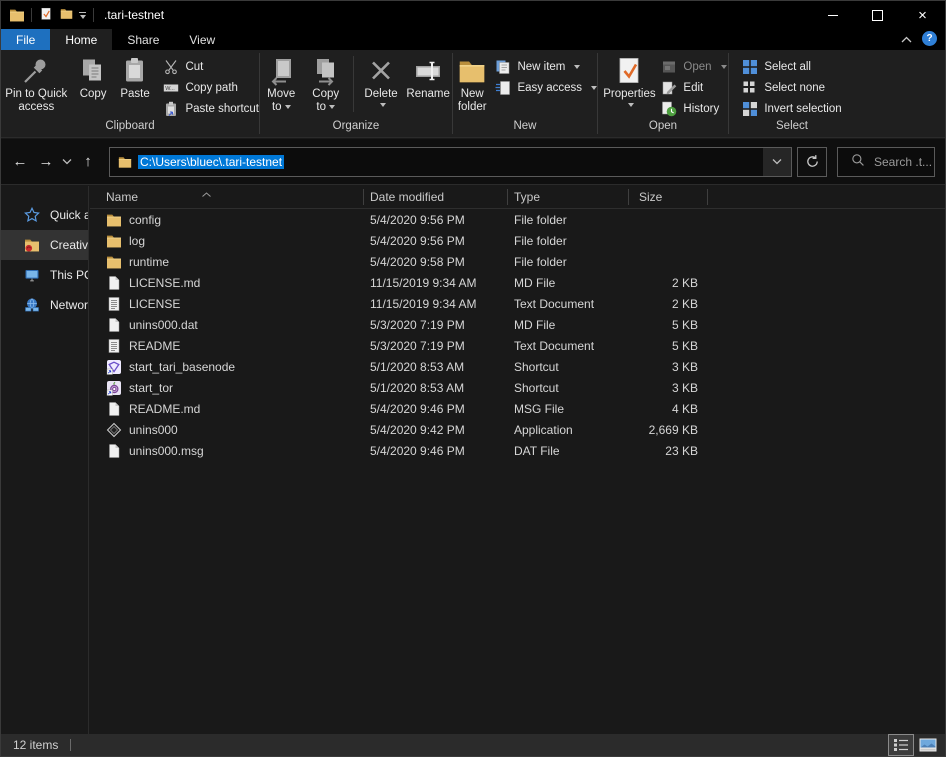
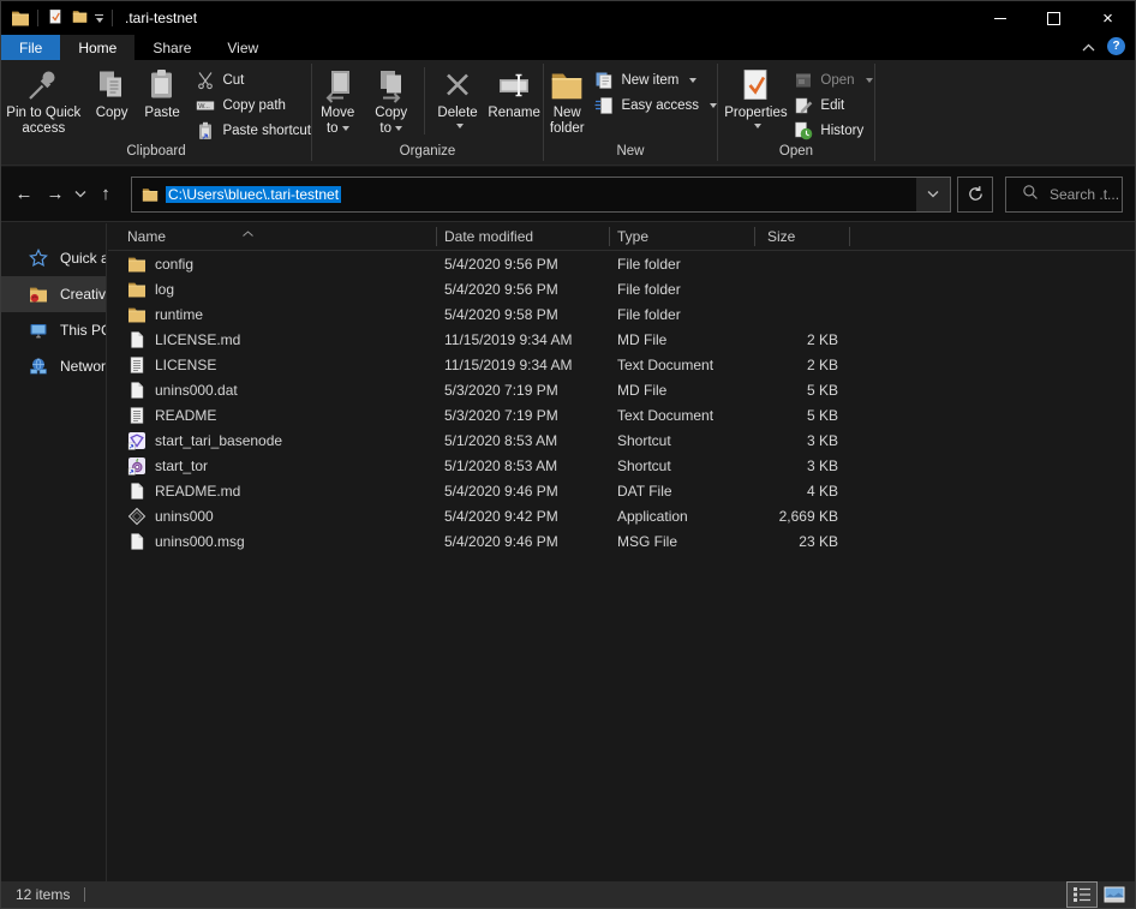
  .tari-testnet
  ×
  File
  Home
  Share
  View
  ?
  Pin to Quick
  access
  Copy
  Paste
  Cut
  Copy path
  Paste shortcut
  Clipboard
  Move
  to
  Copy
  to
  Delete
  Rename
  Organize
  New
  folder
  New item
  Easy access
  New
  Properties
  Open
  Edit
  History
  Open
- Select all
- Select none
- Invert selection
- Select
  ←
  →
  ↑
  C:\Users\bluec\.tari-testnet
  Search .t...
  Quick a
  Creativ
  This P
  Networ
  Name
  Date modified
  Type
  Size
  config
  5/4/2020 9:56 PM
  File folder
  log
  5/4/2020 9:56 PM
  File folder
  runtime
  5/4/2020 9:58 PM
  File folder
  LICENSE.md
  11/15/2019 9:34 AM
  MD File
  2 KB
  LICENSE
  11/15/2019 9:34 AM
  Text Document
  2 KB
  unins000.dat
  5/3/2020 7:19 PM
  MD File
  5 KB
  README
  5/3/2020 7:19 PM
  Text Document
  5 KB
  start_tari_basenode
  5/1/2020 8:53 AM
  Shortcut
  3 KB
  start_tor
  5/1/2020 8:53 AM
  Shortcut
  3 KB
  README.md
  5/4/2020 9:46 PM
- MSG File
+ DAT File
  4 KB
  unins000
  5/4/2020 9:42 PM
  Application
  2,669 KB
  unins000.msg
  5/4/2020 9:46 PM
- DAT File
+ MSG File
  23 KB
  12 items
